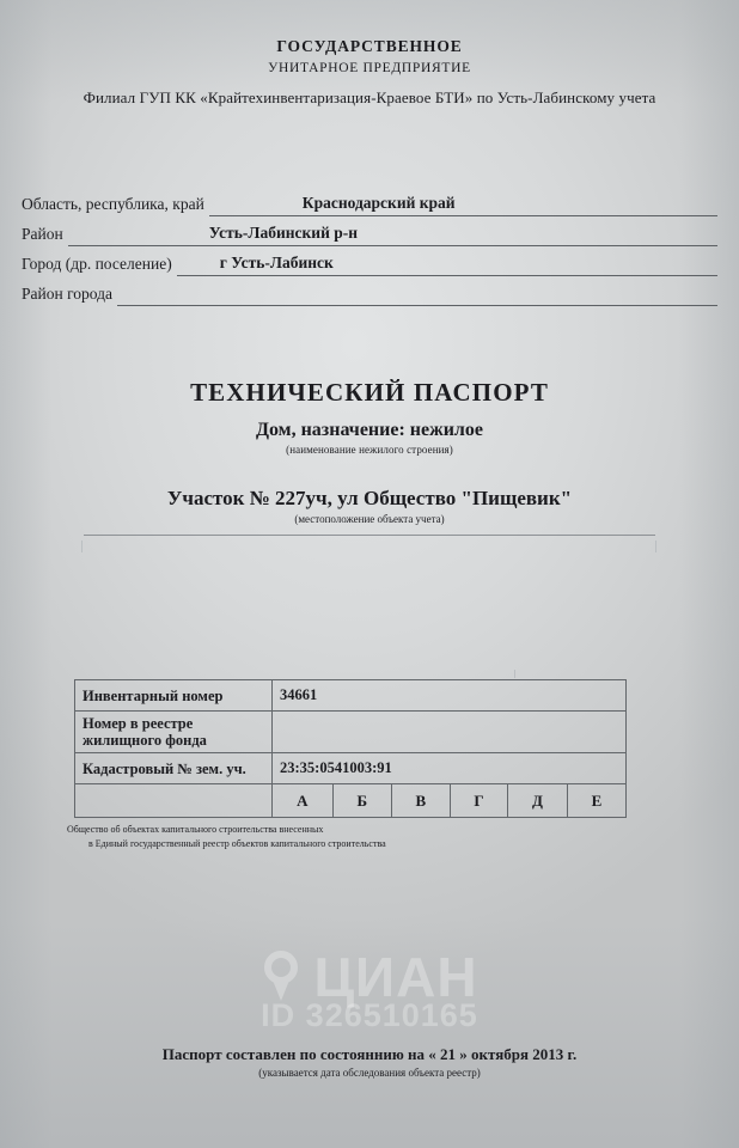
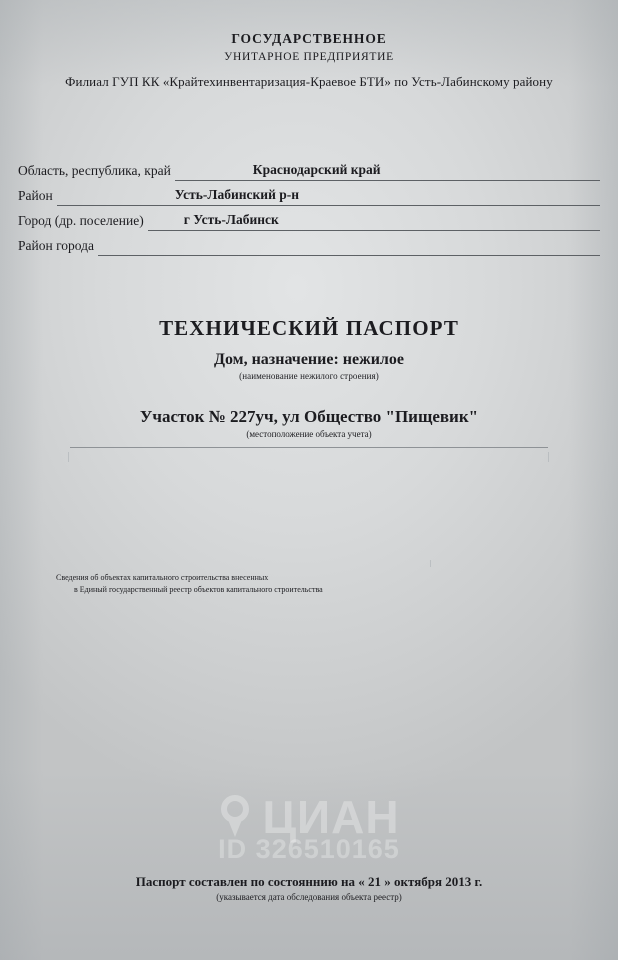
  ГОСУДАРСТВЕННОЕ
  УНИТАРНОЕ ПРЕДПРИЯТИЕ
- Филиал ГУП КК «Крайтехинвентаризация-Краевое БТИ» по Усть-Лабинскому учета
+ Филиал ГУП КК «Крайтехинвентаризация-Краевое БТИ» по Усть-Лабинскому району
  Область, республика, край
  Краснодарский край
  Район
  Усть-Лабинский р-н
  Город (др. поселение)
  г Усть-Лабинск
  Район города
  ТЕХНИЧЕСКИЙ ПАСПОРТ
  Дом, назначение: нежилое
  (наименование нежилого строения)
  Участок № 227уч, ул Общество "Пищевик"
  (местоположение объекта учета)
- Инвентарный номер	34661
- Номер в реестре жилищного фонда
- Кадастровый № зем. уч.	23:35:0541003:91
- 	А	Б	В	Г	Д	Е
- Общество об объектах капитального строительства внесенных
+ Сведения об объектах капитального строительства внесенных
  в Единый государственный реестр объектов капитального строительства
  ЦИАН
  ID 326510165
  Паспорт составлен по состояннию на « 21 » октября 2013 г.
  (указывается дата обследования объекта реестр)
